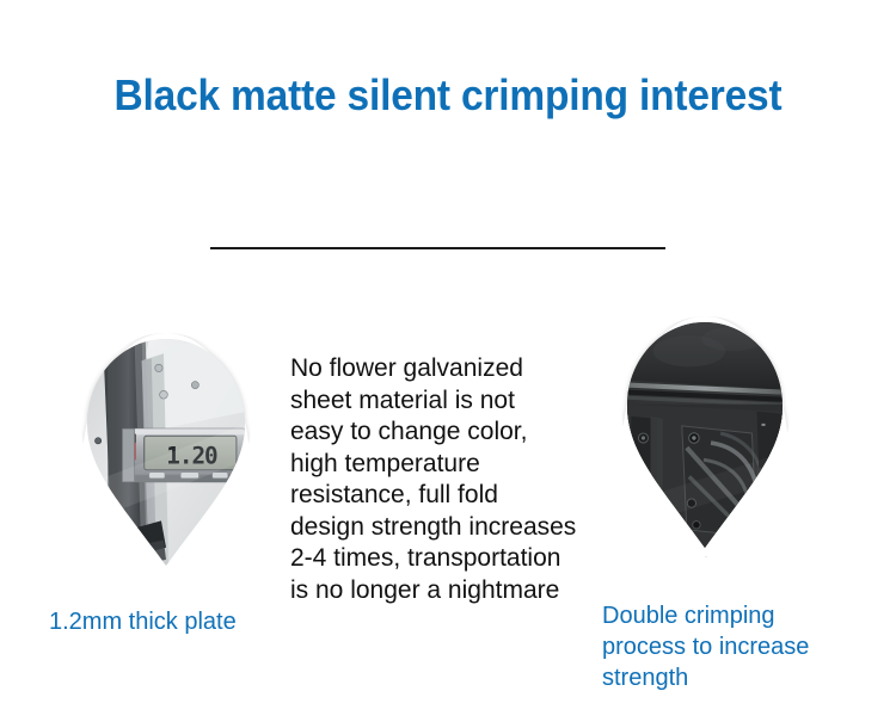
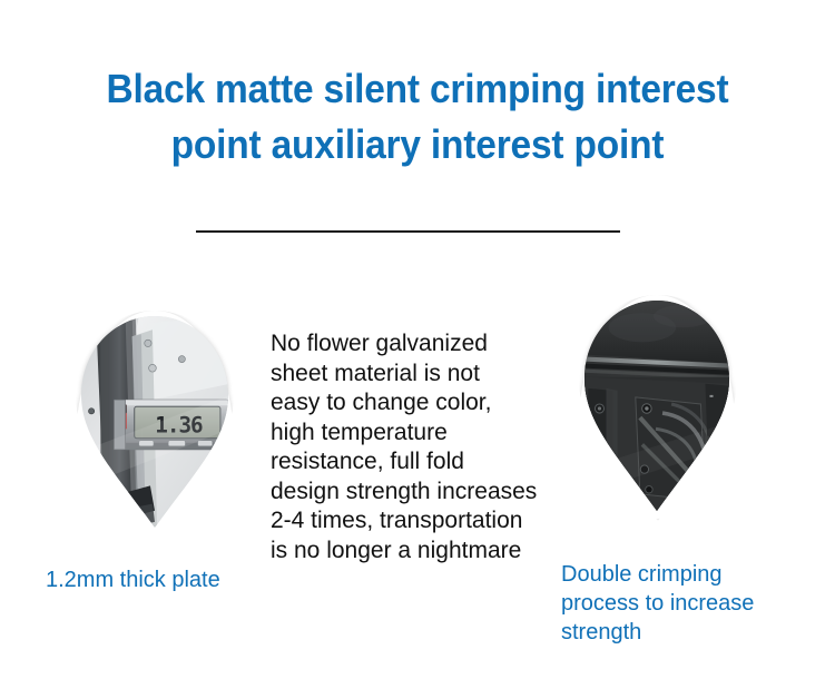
  Black matte silent crimping interest
+ point auxiliary interest point
- 1.20
+ 1.36
  No flower galvanized
  sheet material is not
  easy to change color,
  high temperature
  resistance, full fold
  design strength increases
  2-4 times, transportation
  is no longer a nightmare
  1.2mm thick plate
  Double crimping
  process to increase
  strength
